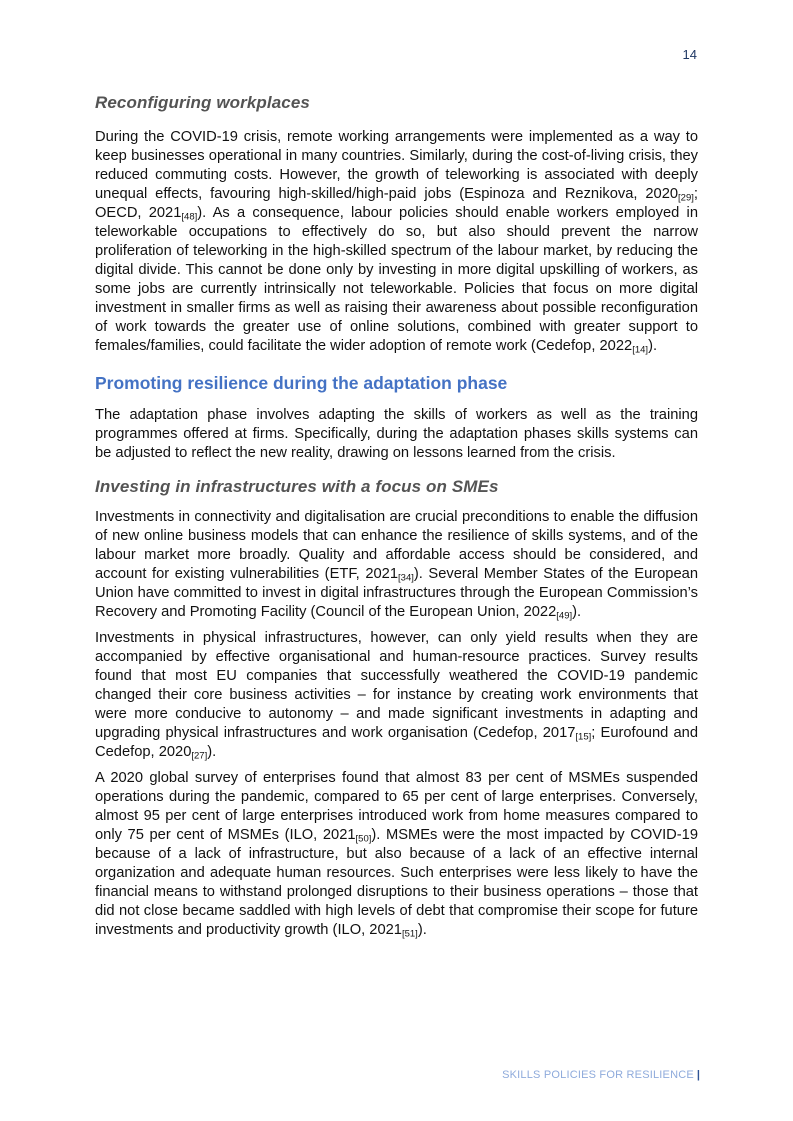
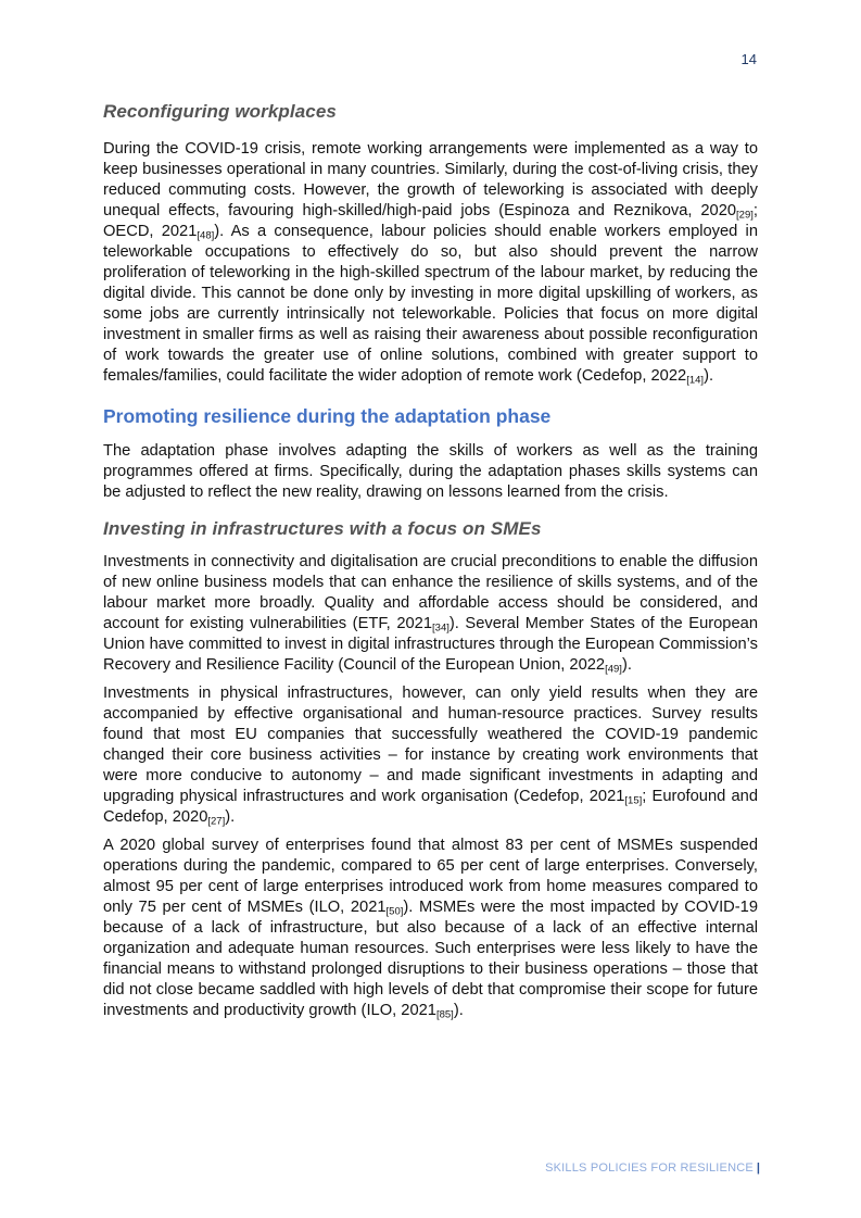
  14
  Reconfiguring workplaces
  During the COVID-19 crisis, remote working arrangements were implemented as a way to keep businesses operational in many countries. Similarly, during the cost-of-living crisis, they reduced commuting costs. However, the growth of teleworking is associated with deeply unequal effects, favouring high-skilled/high-paid jobs (Espinoza and Reznikova, 2020[29]; OECD, 2021[48]). As a consequence, labour policies should enable workers employed in teleworkable occupations to effectively do so, but also should prevent the narrow proliferation of teleworking in the high-skilled spectrum of the labour market, by reducing the digital divide. This cannot be done only by investing in more digital upskilling of workers, as some jobs are currently intrinsically not teleworkable. Policies that focus on more digital investment in smaller firms as well as raising their awareness about possible reconfiguration of work towards the greater use of online solutions, combined with greater support to females/families, could facilitate the wider adoption of remote work (Cedefop, 2022[14]).
  Promoting resilience during the adaptation phase
  The adaptation phase involves adapting the skills of workers as well as the training programmes offered at firms. Specifically, during the adaptation phases skills systems can be adjusted to reflect the new reality, drawing on lessons learned from the crisis.
  Investing in infrastructures with a focus on SMEs
- Investments in connectivity and digitalisation are crucial preconditions to enable the diffusion of new online business models that can enhance the resilience of skills systems, and of the labour market more broadly. Quality and affordable access should be considered, and account for existing vulnerabilities (ETF, 2021[34]). Several Member States of the European Union have committed to invest in digital infrastructures through the European Commission’s Recovery and Promoting Facility (Council of the European Union, 2022[49]).
+ Investments in connectivity and digitalisation are crucial preconditions to enable the diffusion of new online business models that can enhance the resilience of skills systems, and of the labour market more broadly. Quality and affordable access should be considered, and account for existing vulnerabilities (ETF, 2021[34]). Several Member States of the European Union have committed to invest in digital infrastructures through the European Commission’s Recovery and Resilience Facility (Council of the European Union, 2022[49]).
- Investments in physical infrastructures, however, can only yield results when they are accompanied by effective organisational and human-resource practices. Survey results found that most EU companies that successfully weathered the COVID-19 pandemic changed their core business activities – for instance by creating work environments that were more conducive to autonomy – and made significant investments in adapting and upgrading physical infrastructures and work organisation (Cedefop, 2017[15]; Eurofound and Cedefop, 2020[27]).
+ Investments in physical infrastructures, however, can only yield results when they are accompanied by effective organisational and human-resource practices. Survey results found that most EU companies that successfully weathered the COVID-19 pandemic changed their core business activities – for instance by creating work environments that were more conducive to autonomy – and made significant investments in adapting and upgrading physical infrastructures and work organisation (Cedefop, 2021[15]; Eurofound and Cedefop, 2020[27]).
- A 2020 global survey of enterprises found that almost 83 per cent of MSMEs suspended operations during the pandemic, compared to 65 per cent of large enterprises. Conversely, almost 95 per cent of large enterprises introduced work from home measures compared to only 75 per cent of MSMEs (ILO, 2021[50]). MSMEs were the most impacted by COVID-19 because of a lack of infrastructure, but also because of a lack of an effective internal organization and adequate human resources. Such enterprises were less likely to have the financial means to withstand prolonged disruptions to their business operations – those that did not close became saddled with high levels of debt that compromise their scope for future investments and productivity growth (ILO, 2021[51]).
+ A 2020 global survey of enterprises found that almost 83 per cent of MSMEs suspended operations during the pandemic, compared to 65 per cent of large enterprises. Conversely, almost 95 per cent of large enterprises introduced work from home measures compared to only 75 per cent of MSMEs (ILO, 2021[50]). MSMEs were the most impacted by COVID-19 because of a lack of infrastructure, but also because of a lack of an effective internal organization and adequate human resources. Such enterprises were less likely to have the financial means to withstand prolonged disruptions to their business operations – those that did not close became saddled with high levels of debt that compromise their scope for future investments and productivity growth (ILO, 2021[85]).
  SKILLS POLICIES FOR RESILIENCE |
